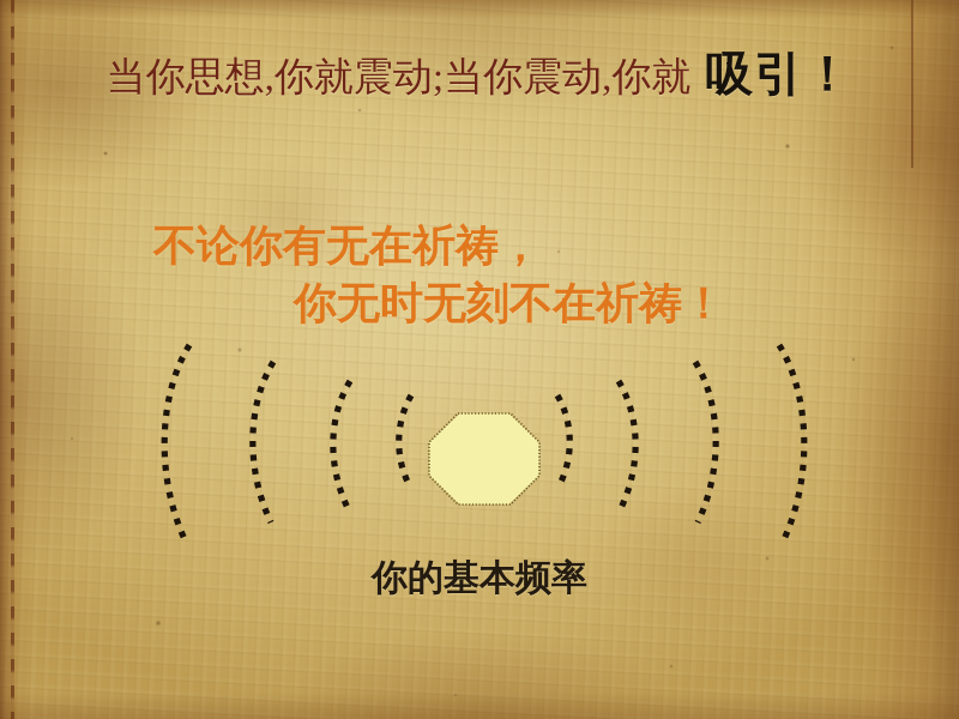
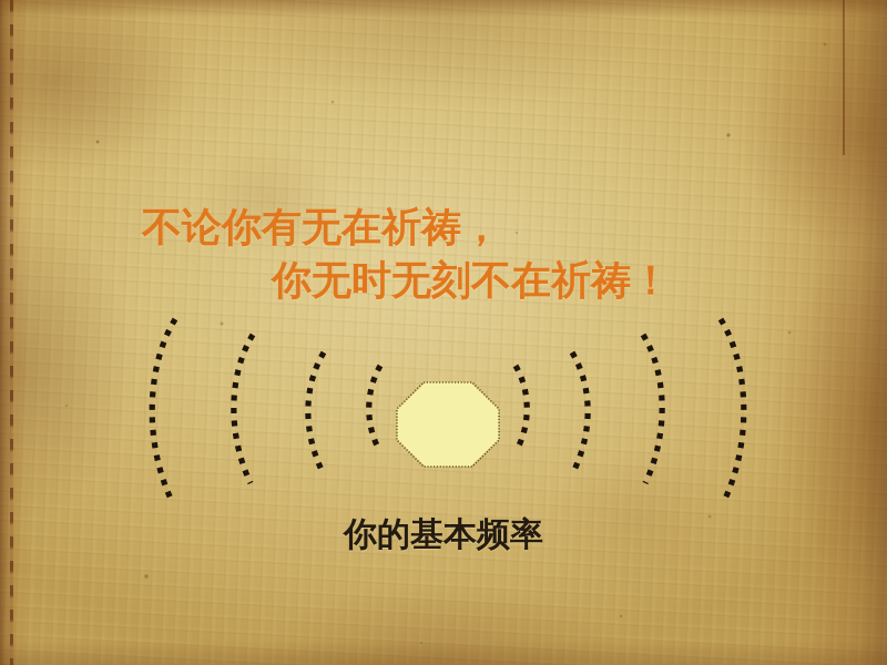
- 当你思想,你就震动;当你震动,你就 吸引！
  不论你有无在祈祷，
  你无时无刻不在祈祷！
  你的基本频率
